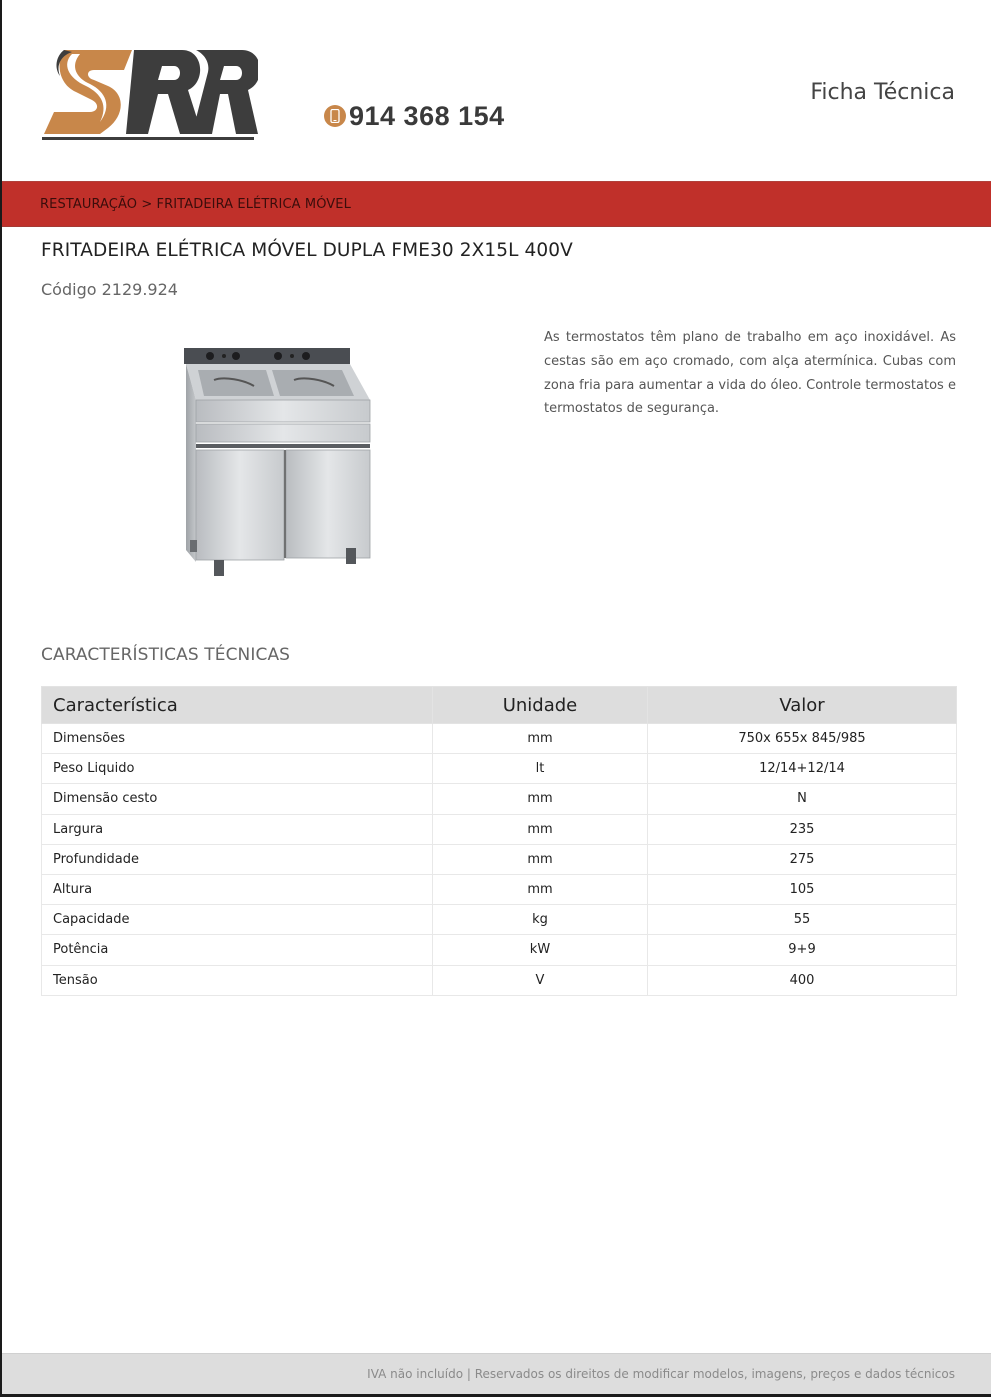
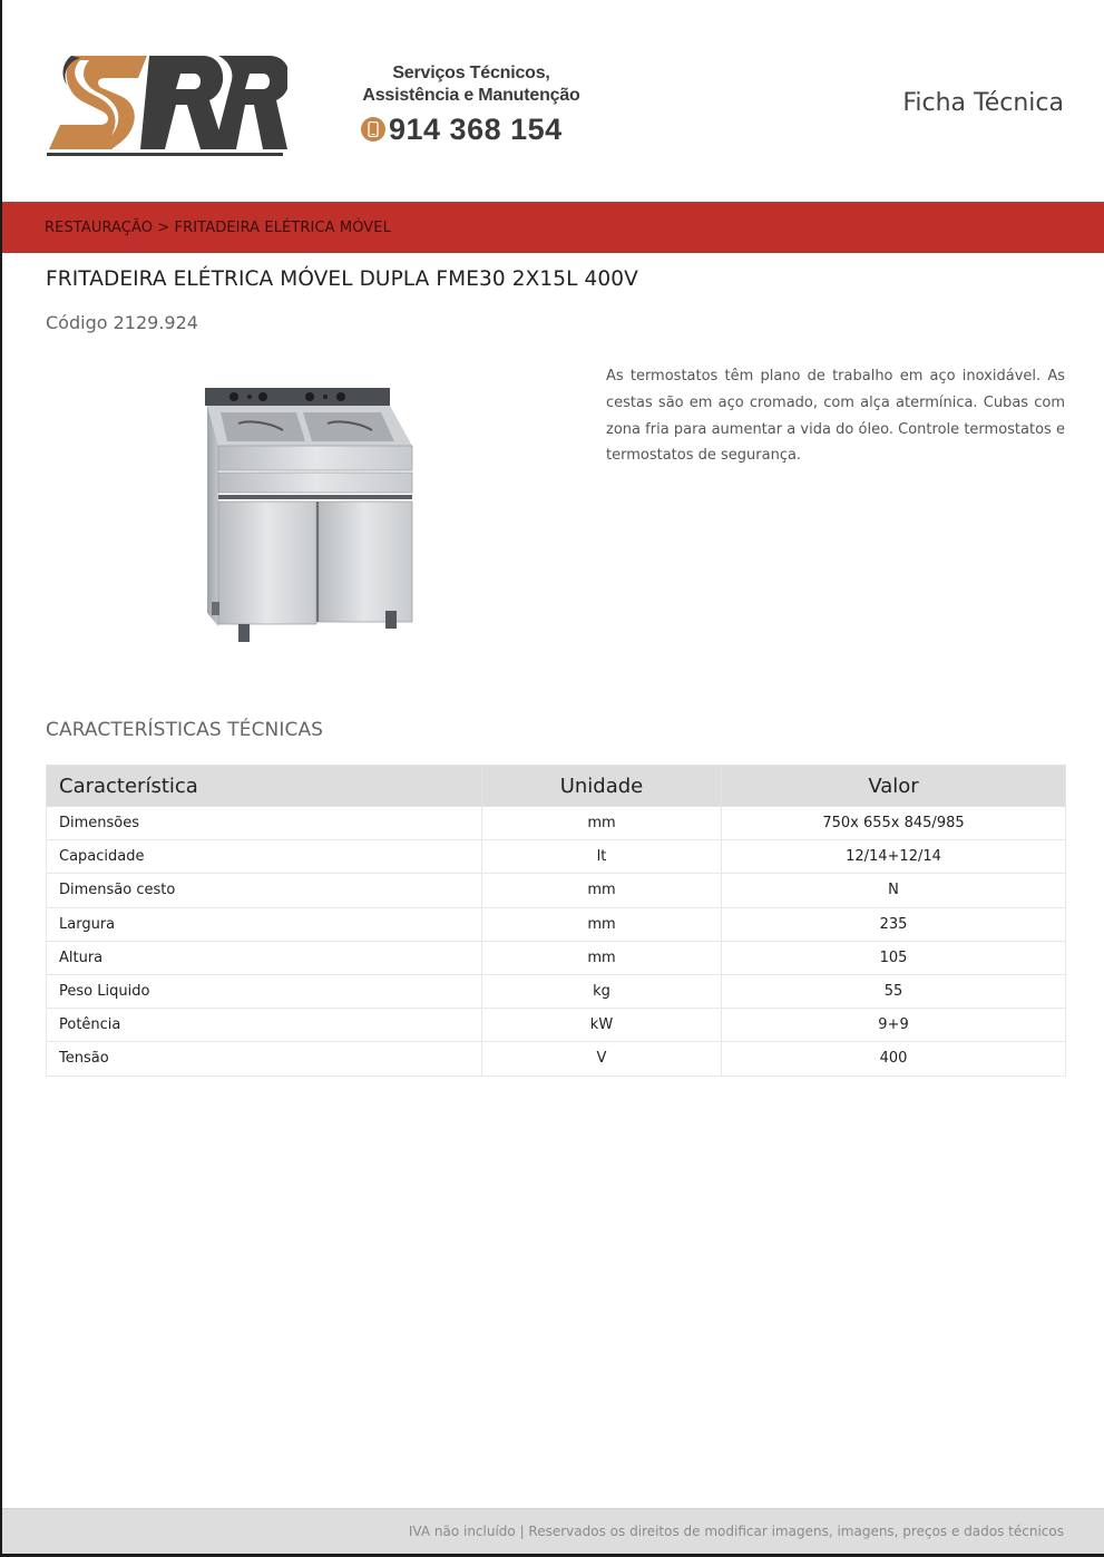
+ Serviços Técnicos,
+ Assistência e Manutenção
  914 368 154
  Ficha Técnica
  RESTAURAÇÃO > FRITADEIRA ELÉTRICA MÓVEL
  FRITADEIRA ELÉTRICA MÓVEL DUPLA FME30 2X15L 400V
  Código 2129.924
  As termostatos têm plano de trabalho em aço inoxidável. As cestas são em aço cromado, com alça atermínica. Cubas com zona fria para aumentar a vida do óleo. Controle termostatos e termostatos de segurança.
  CARACTERÍSTICAS TÉCNICAS
  Característica	Unidade	Valor
  Dimensões	mm	750x 655x 845/985
- Peso Liquido	lt	12/14+12/14
+ Capacidade	lt	12/14+12/14
  Dimensão cesto	mm	N
  Largura	mm	235
- Profundidade	mm	275
  Altura	mm	105
- Capacidade	kg	55
+ Peso Liquido	kg	55
  Potência	kW	9+9
  Tensão	V	400
- IVA não incluído | Reservados os direitos de modificar modelos, imagens, preços e dados técnicos
+ IVA não incluído | Reservados os direitos de modificar imagens, imagens, preços e dados técnicos
